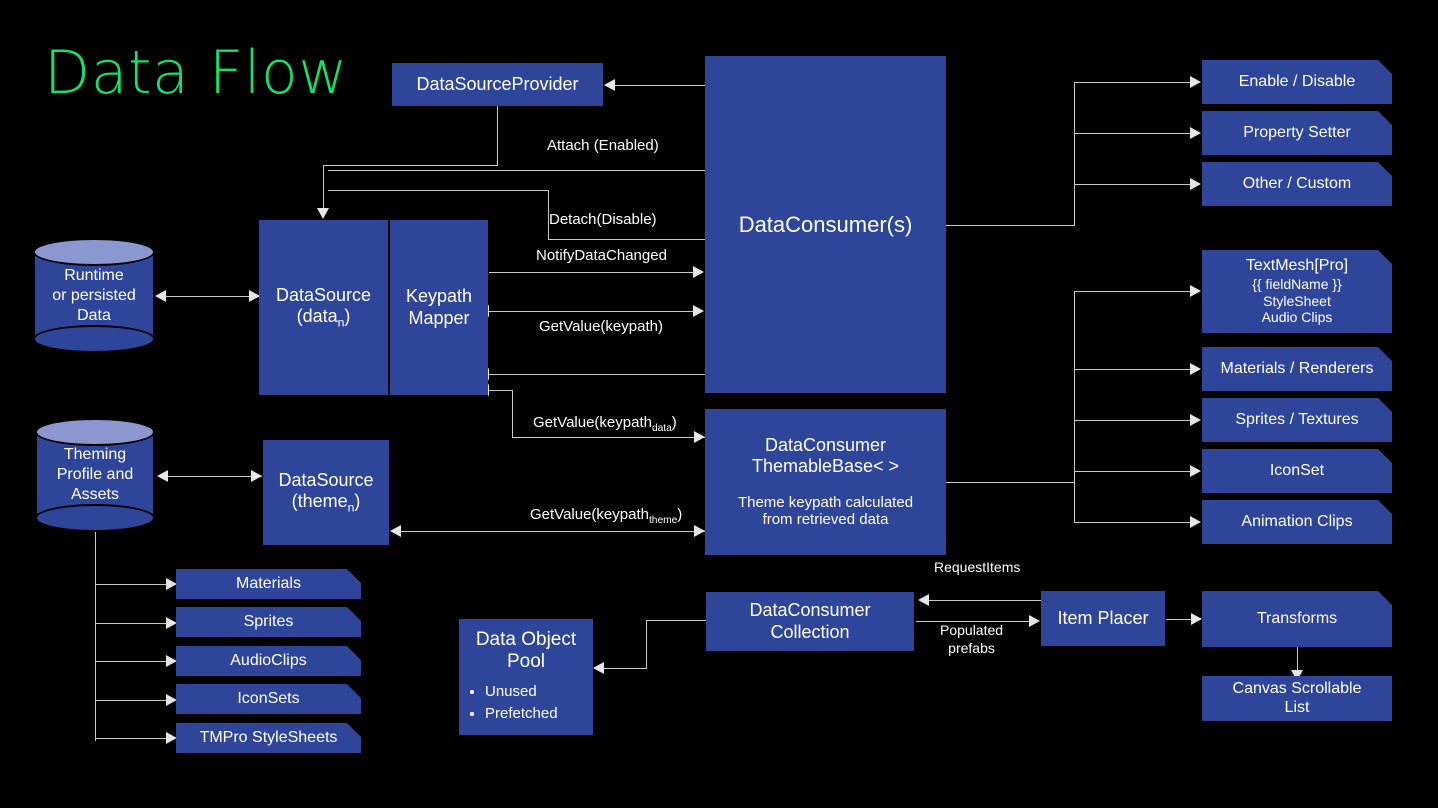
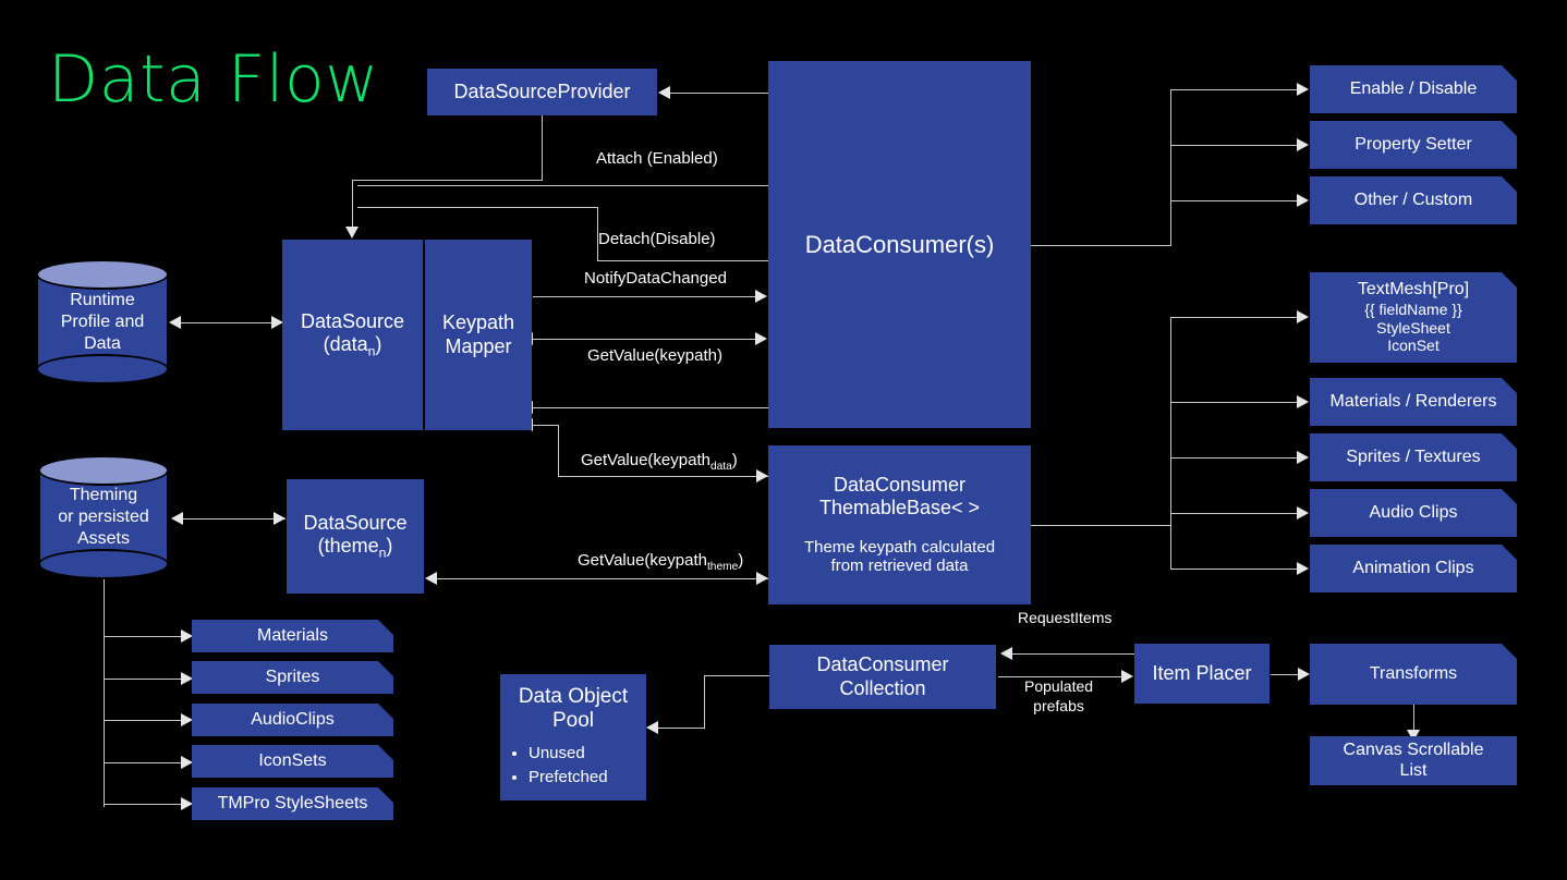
  Data Flow
  Attach (Enabled)
  Detach(Disable)
  NotifyDataChanged
  GetValue(keypath)
  GetValue(keypathdata)
  GetValue(keypaththeme)
  RequestItems
  Populated
  prefabs
  DataSourceProvider
  DataConsumer(s)
  DataSource
  (datan)
  Keypath
  Mapper
  DataSource
  (themen)
  DataConsumer
  ThemableBase< >
  Theme keypath calculated
  from retrieved data
  DataConsumer
  Collection
  Item Placer
  Data Object
  Pool
  Unused
  Prefetched
  Enable / Disable
  Property Setter
  Other / Custom
  TextMesh[Pro]
  {{ fieldName }}
  StyleSheet
- Audio Clips
+ IconSet
  Materials / Renderers
  Sprites / Textures
- IconSet
+ Audio Clips
  Animation Clips
  Transforms
  Canvas Scrollable
  List
  Materials
  Sprites
  AudioClips
  IconSets
  TMPro StyleSheets
  Runtime
- or persisted
+ Profile and
  Data
  Theming
- Profile and
+ or persisted
  Assets
